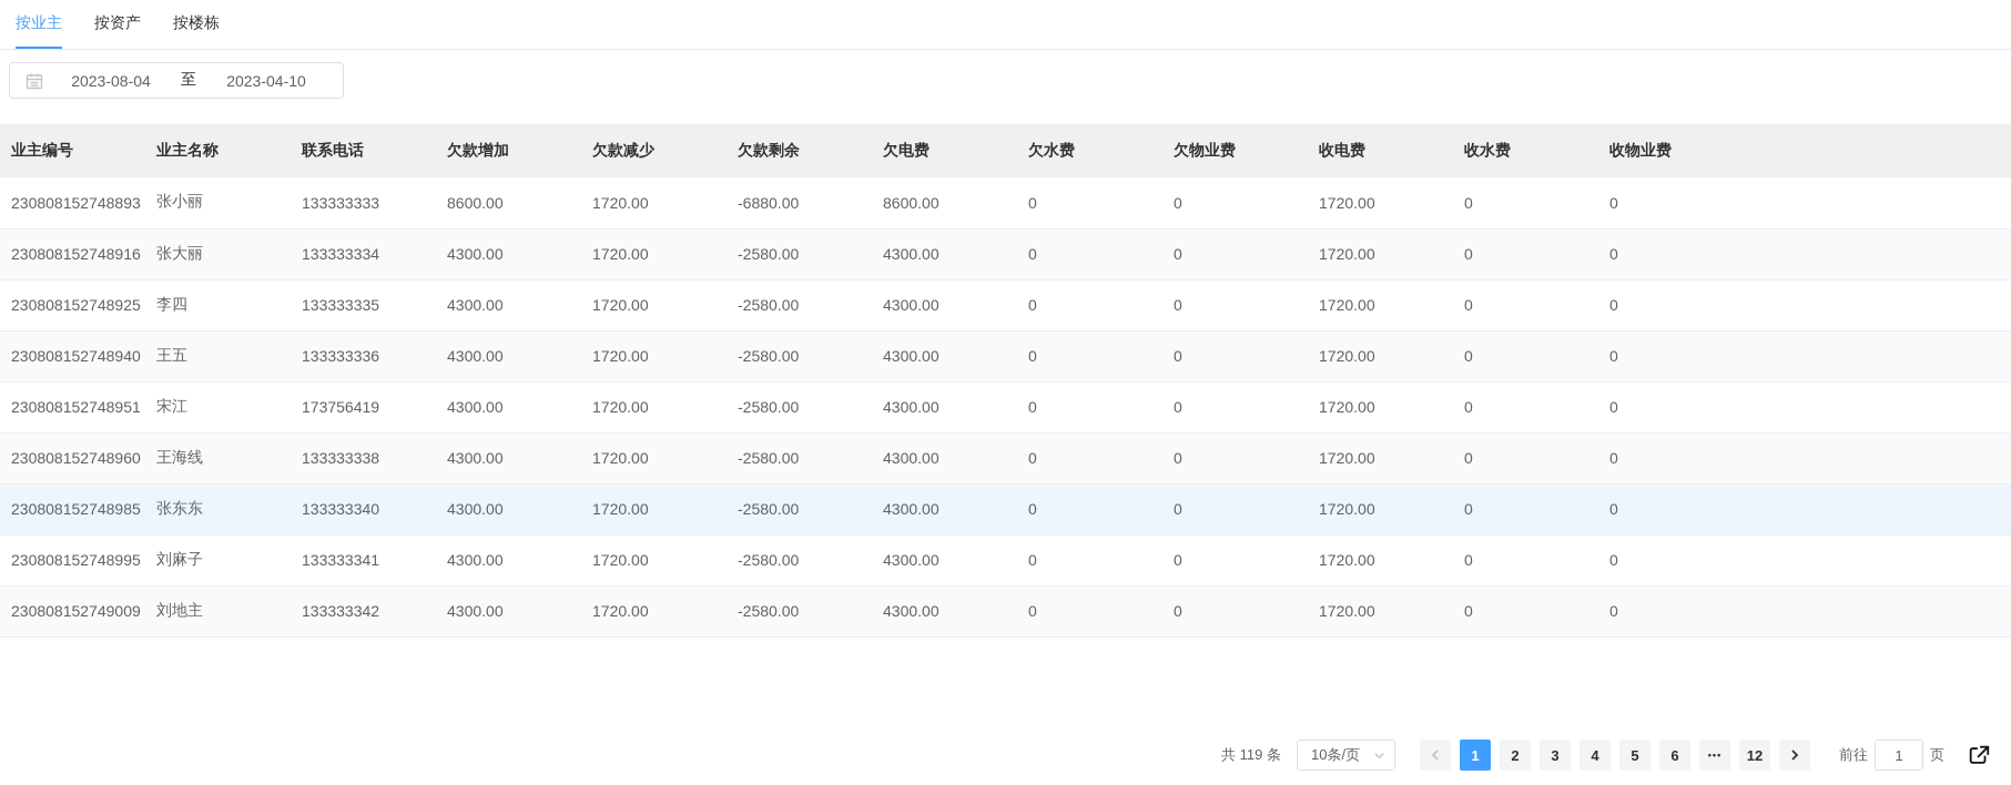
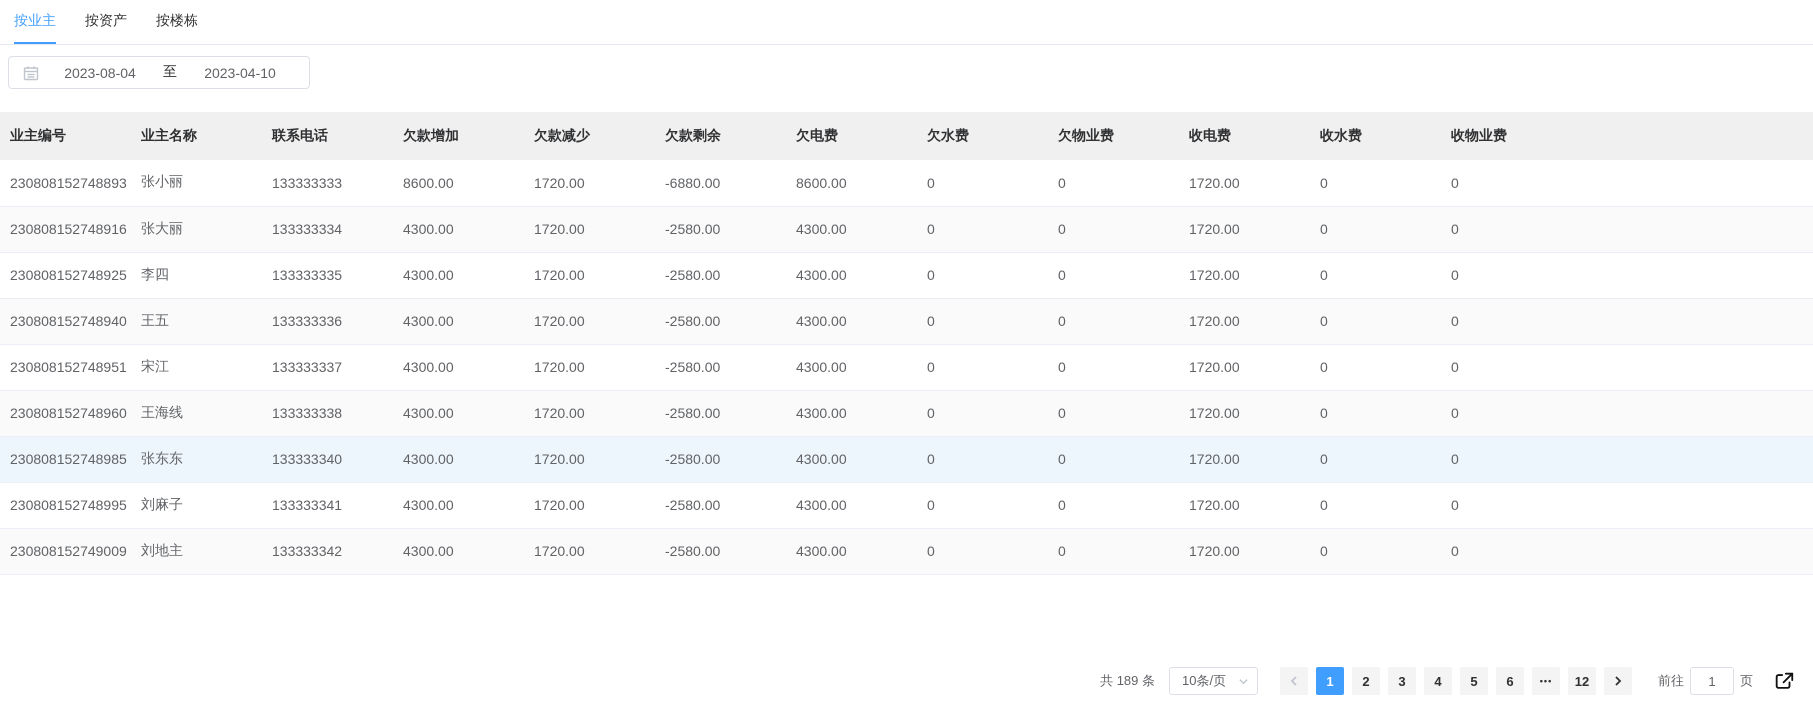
  按业主
  按资产
  按楼栋
  2023-08-04
  至
  2023-04-10
  业主编号	业主名称	联系电话	欠款增加	欠款减少	欠款剩余	欠电费	欠水费	欠物业费	收电费	收水费	收物业费
  230808152748893	张小丽	133333333	8600.00	1720.00	-6880.00	8600.00	0	0	1720.00	0	0
  230808152748916	张大丽	133333334	4300.00	1720.00	-2580.00	4300.00	0	0	1720.00	0	0
  230808152748925	李四	133333335	4300.00	1720.00	-2580.00	4300.00	0	0	1720.00	0	0
  230808152748940	王五	133333336	4300.00	1720.00	-2580.00	4300.00	0	0	1720.00	0	0
- 230808152748951	宋江	173756419	4300.00	1720.00	-2580.00	4300.00	0	0	1720.00	0	0
+ 230808152748951	宋江	133333337	4300.00	1720.00	-2580.00	4300.00	0	0	1720.00	0	0
  230808152748960	王海线	133333338	4300.00	1720.00	-2580.00	4300.00	0	0	1720.00	0	0
  230808152748985	张东东	133333340	4300.00	1720.00	-2580.00	4300.00	0	0	1720.00	0	0
  230808152748995	刘麻子	133333341	4300.00	1720.00	-2580.00	4300.00	0	0	1720.00	0	0
  230808152749009	刘地主	133333342	4300.00	1720.00	-2580.00	4300.00	0	0	1720.00	0	0
- 共 119 条
+ 共 189 条
  10条/页
  1 2 3 4 5 6 ••• 12
  前往
  1
  页
